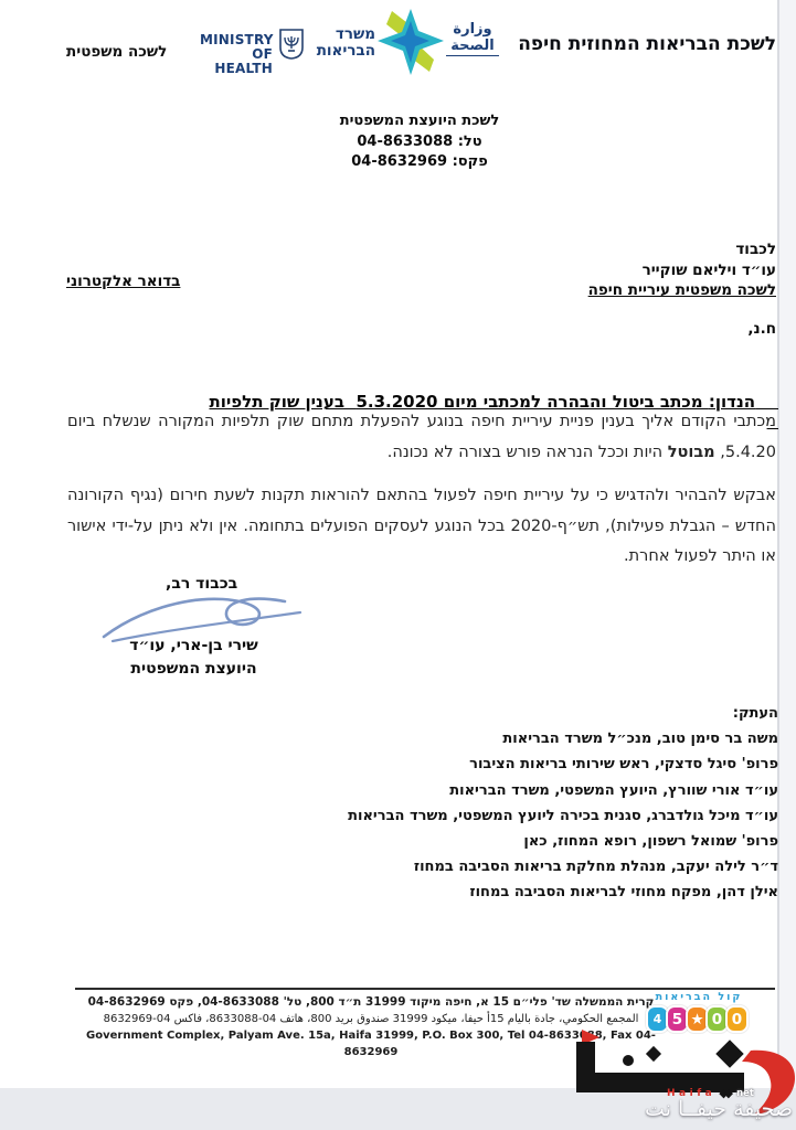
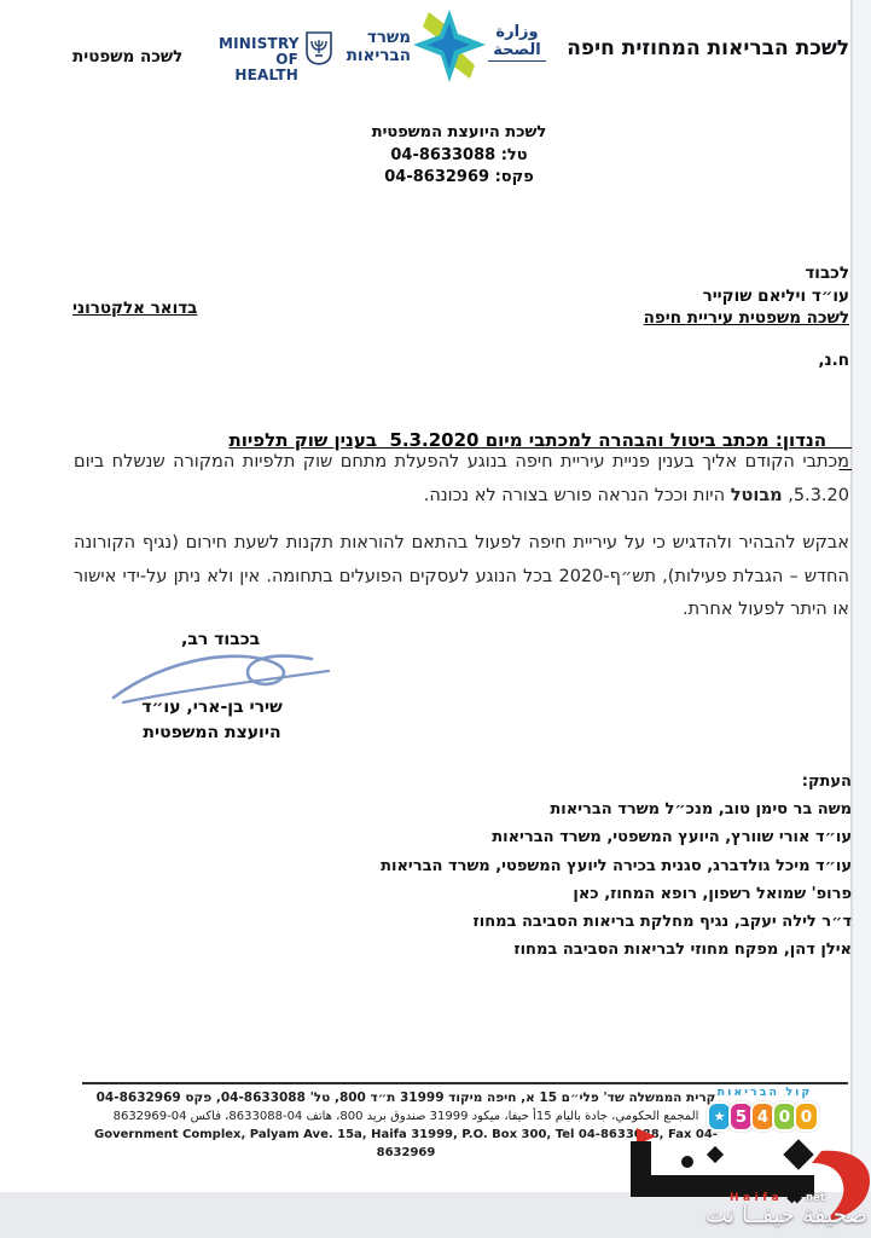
  לשכה משפטית
  MINISTRY
  OF HEALTH
  משרד
  הבריאות
  وزارة
  الصحة
  לשכת הבריאות המחוזית חיפה
  לשכת היועצת המשפטית
  טל: 04-8633088
  פקס: 04-8632969
  לכבוד
  עו״ד ויליאם שוקייר
  לשכה משפטית עיריית חיפה
  בדואר אלקטרוני
  ח.נ,
  הנדון: מכתב ביטול והבהרה למכתבי מיום 5.3.2020 בענין שוק תלפיות
- מכתבי הקודם אליך בענין פניית עיריית חיפה בנוגע להפעלת מתחם שוק תלפיות המקורה שנשלח ביום 5.4.20, מבוטל היות וככל הנראה פורש בצורה לא נכונה.
+ מכתבי הקודם אליך בענין פניית עיריית חיפה בנוגע להפעלת מתחם שוק תלפיות המקורה שנשלח ביום 5.3.20, מבוטל היות וככל הנראה פורש בצורה לא נכונה.
  אבקש להבהיר ולהדגיש כי על עיריית חיפה לפעול בהתאם להוראות תקנות לשעת חירום (נגיף הקורונה החדש – הגבלת פעילות), תש״ף-2020 בכל הנוגע לעסקים הפועלים בתחומה. אין ולא ניתן על-ידי אישור או היתר לפעול אחרת.
  בכבוד רב,
  שירי בן-ארי, עו״ד
  היועצת המשפטית
  העתק:
  משה בר סימן טוב, מנכ״ל משרד הבריאות
- פרופ' סיגל סדצקי, ראש שירותי בריאות הציבור
  עו״ד אורי שוורץ, היועץ המשפטי, משרד הבריאות
  עו״ד מיכל גולדברג, סגנית בכירה ליועץ המשפטי, משרד הבריאות
  פרופ' שמואל רשפון, רופא המחוז, כאן
- ד״ר לילה יעקב, מנהלת מחלקת בריאות הסביבה במחוז
+ ד״ר לילה יעקב, נגיף מחלקת בריאות הסביבה במחוז
  אילן דהן, מפקח מחוזי לבריאות הסביבה במחוז
  קול הבריאות
- 4
+ ★
  5
- ★
+ 4
  0
  0
  קרית הממשלה שד' פלי״ם 15 א, חיפה מיקוד 31999 ת״ד 800, טל' 04-8633088, פקס 04-8632969
  المجمع الحكومي، جادة باليام 15أ حيفا، ميكود 31999 صندوق بريد 800، هاتف 04-8633088، فاكس 04-8632969
  Government Complex, Palyam Ave. 15a, Haifa 31999, P.O. Box 300, Tel 04-8633088, Fax 04-8632969
  Haifa
  ◆◆
  net
  صحيفة حيفــا نت
